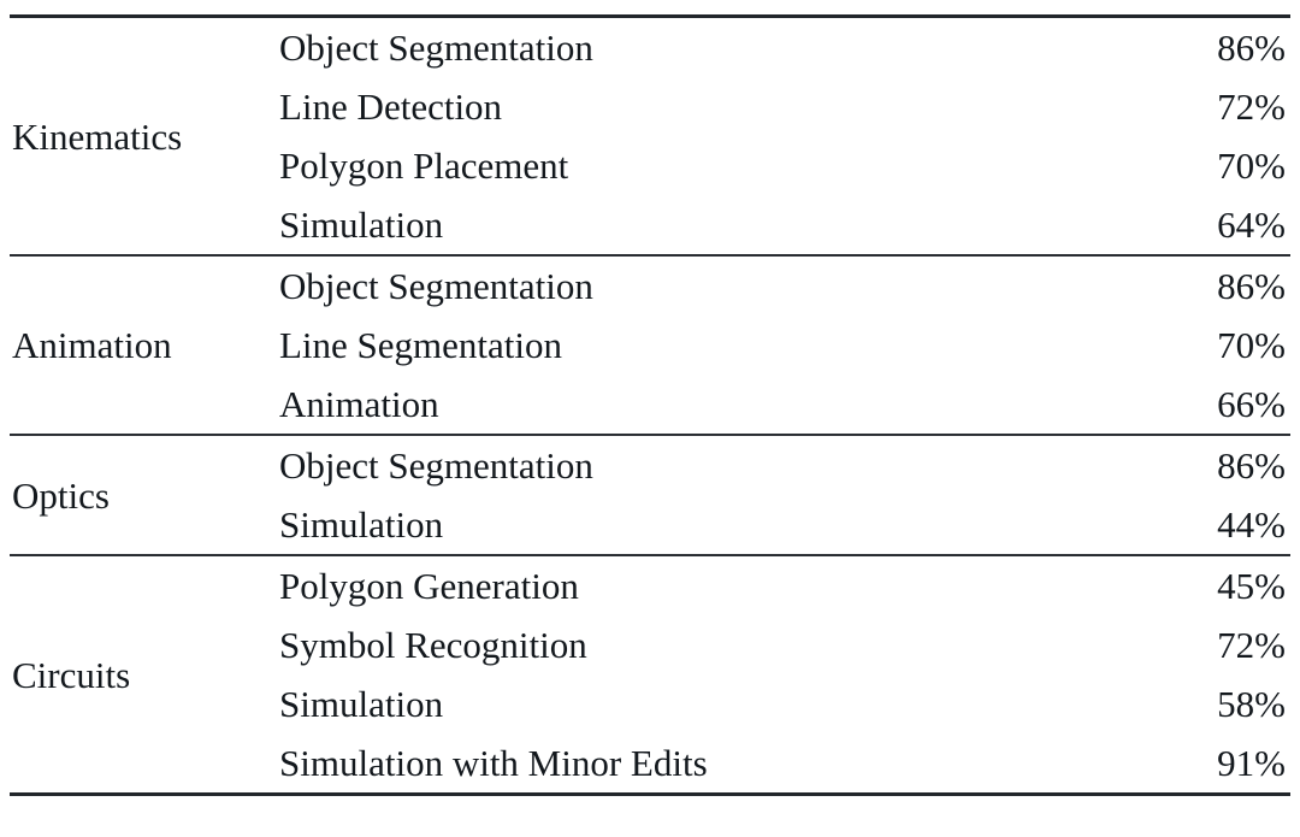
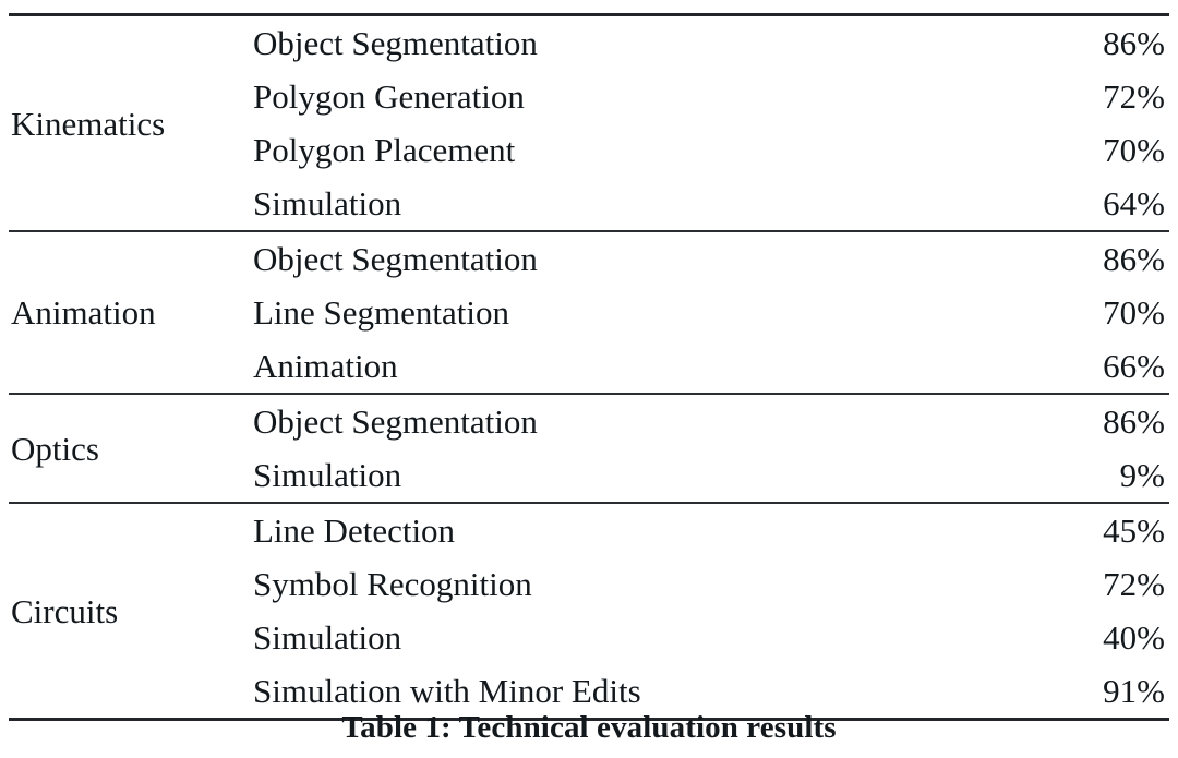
  Kinematics	Object Segmentation	86%
- Line Detection	72%
+ Polygon Generation	72%
  Polygon Placement	70%
  Simulation	64%
  Animation	Object Segmentation	86%
  Line Segmentation	70%
  Animation	66%
  Optics	Object Segmentation	86%
- Simulation	44%
+ Simulation	9%
- Circuits	Polygon Generation	45%
+ Circuits	Line Detection	45%
  Symbol Recognition	72%
- Simulation	58%
+ Simulation	40%
  Simulation with Minor Edits	91%
+ Table 1: Technical evaluation results
